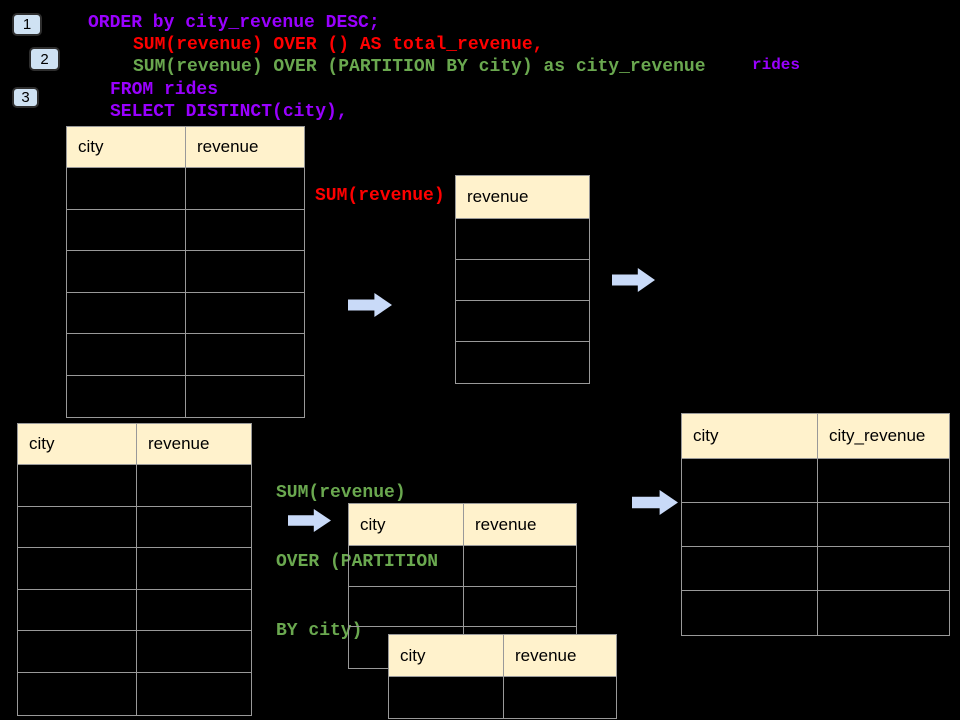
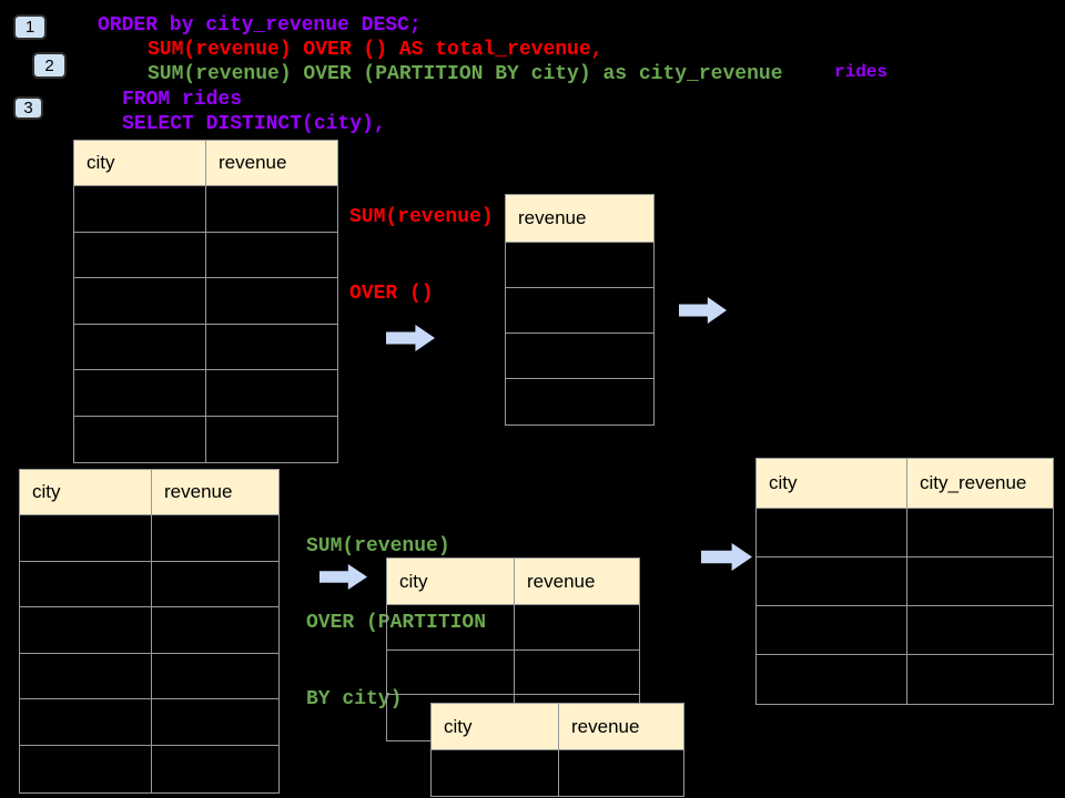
  1
  2
  3
  ORDER by city_revenue DESC;
  SUM(revenue) OVER () AS total_revenue,
  SUM(revenue) OVER (PARTITION BY city) as city_revenue
  FROM rides
  SELECT DISTINCT(city),
  rides
  SUM(revenue)
+ OVER ()
  SUM(revenue)
  OVER (PARTITION
  BY city)
  city
  revenue
  revenue
  city
  revenue
  city
  revenue
  city
  revenue
  city
  city_revenue
